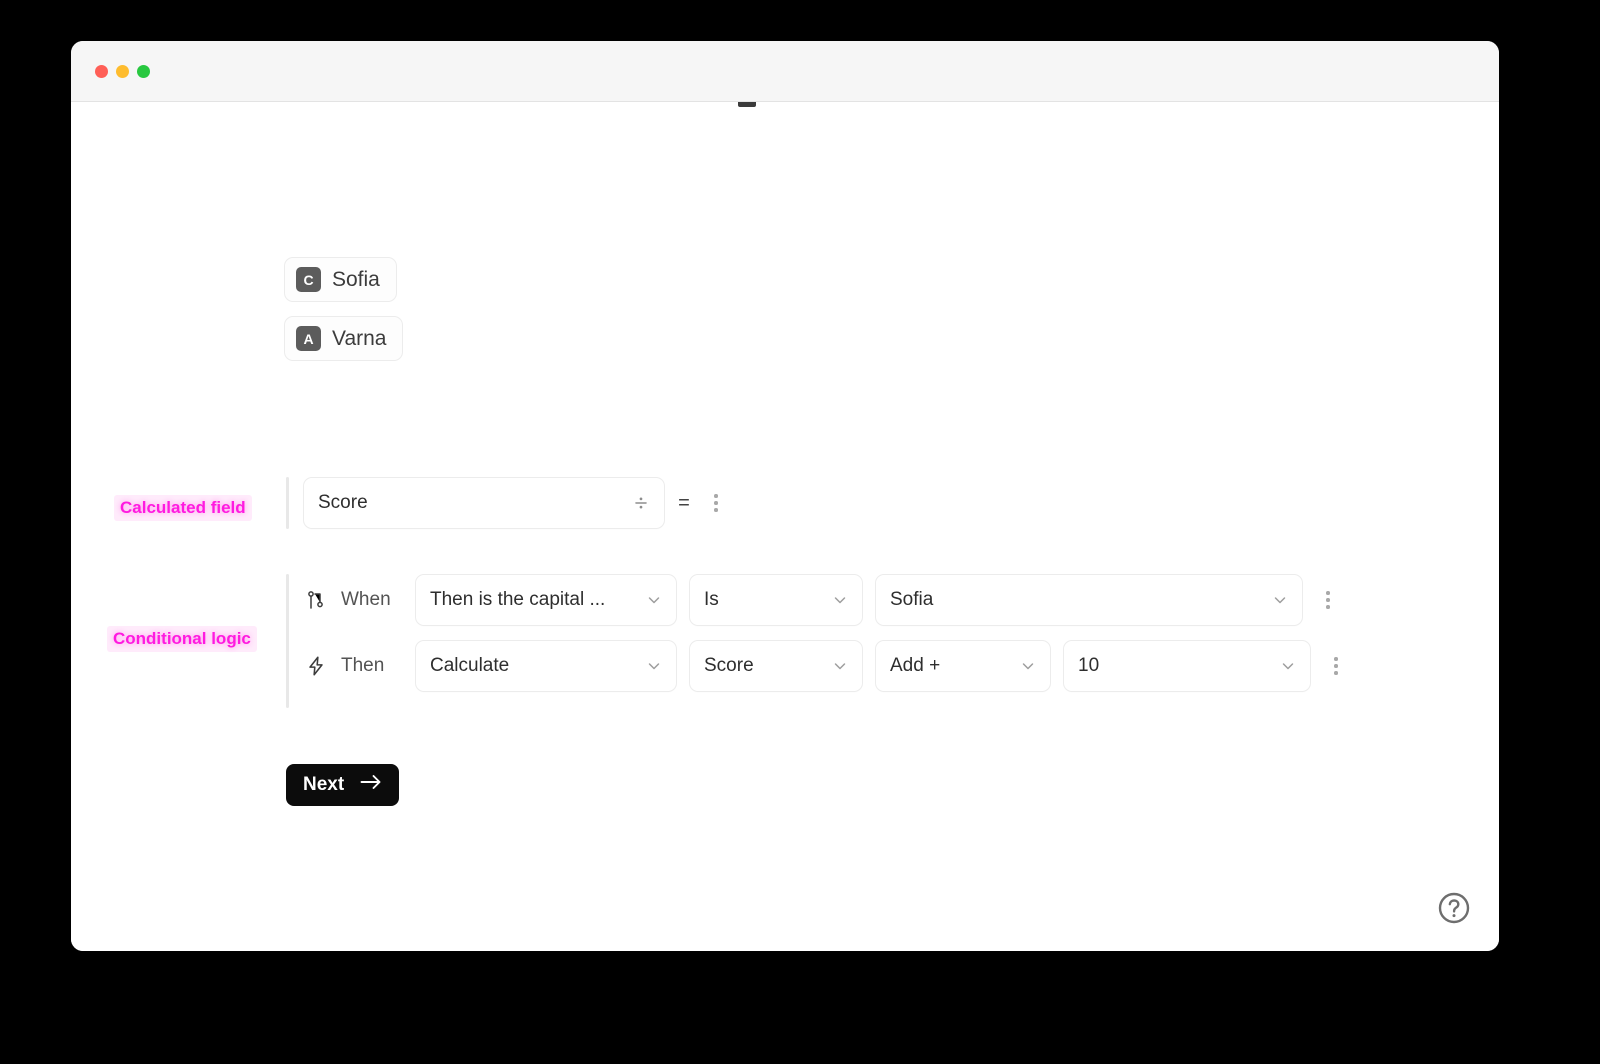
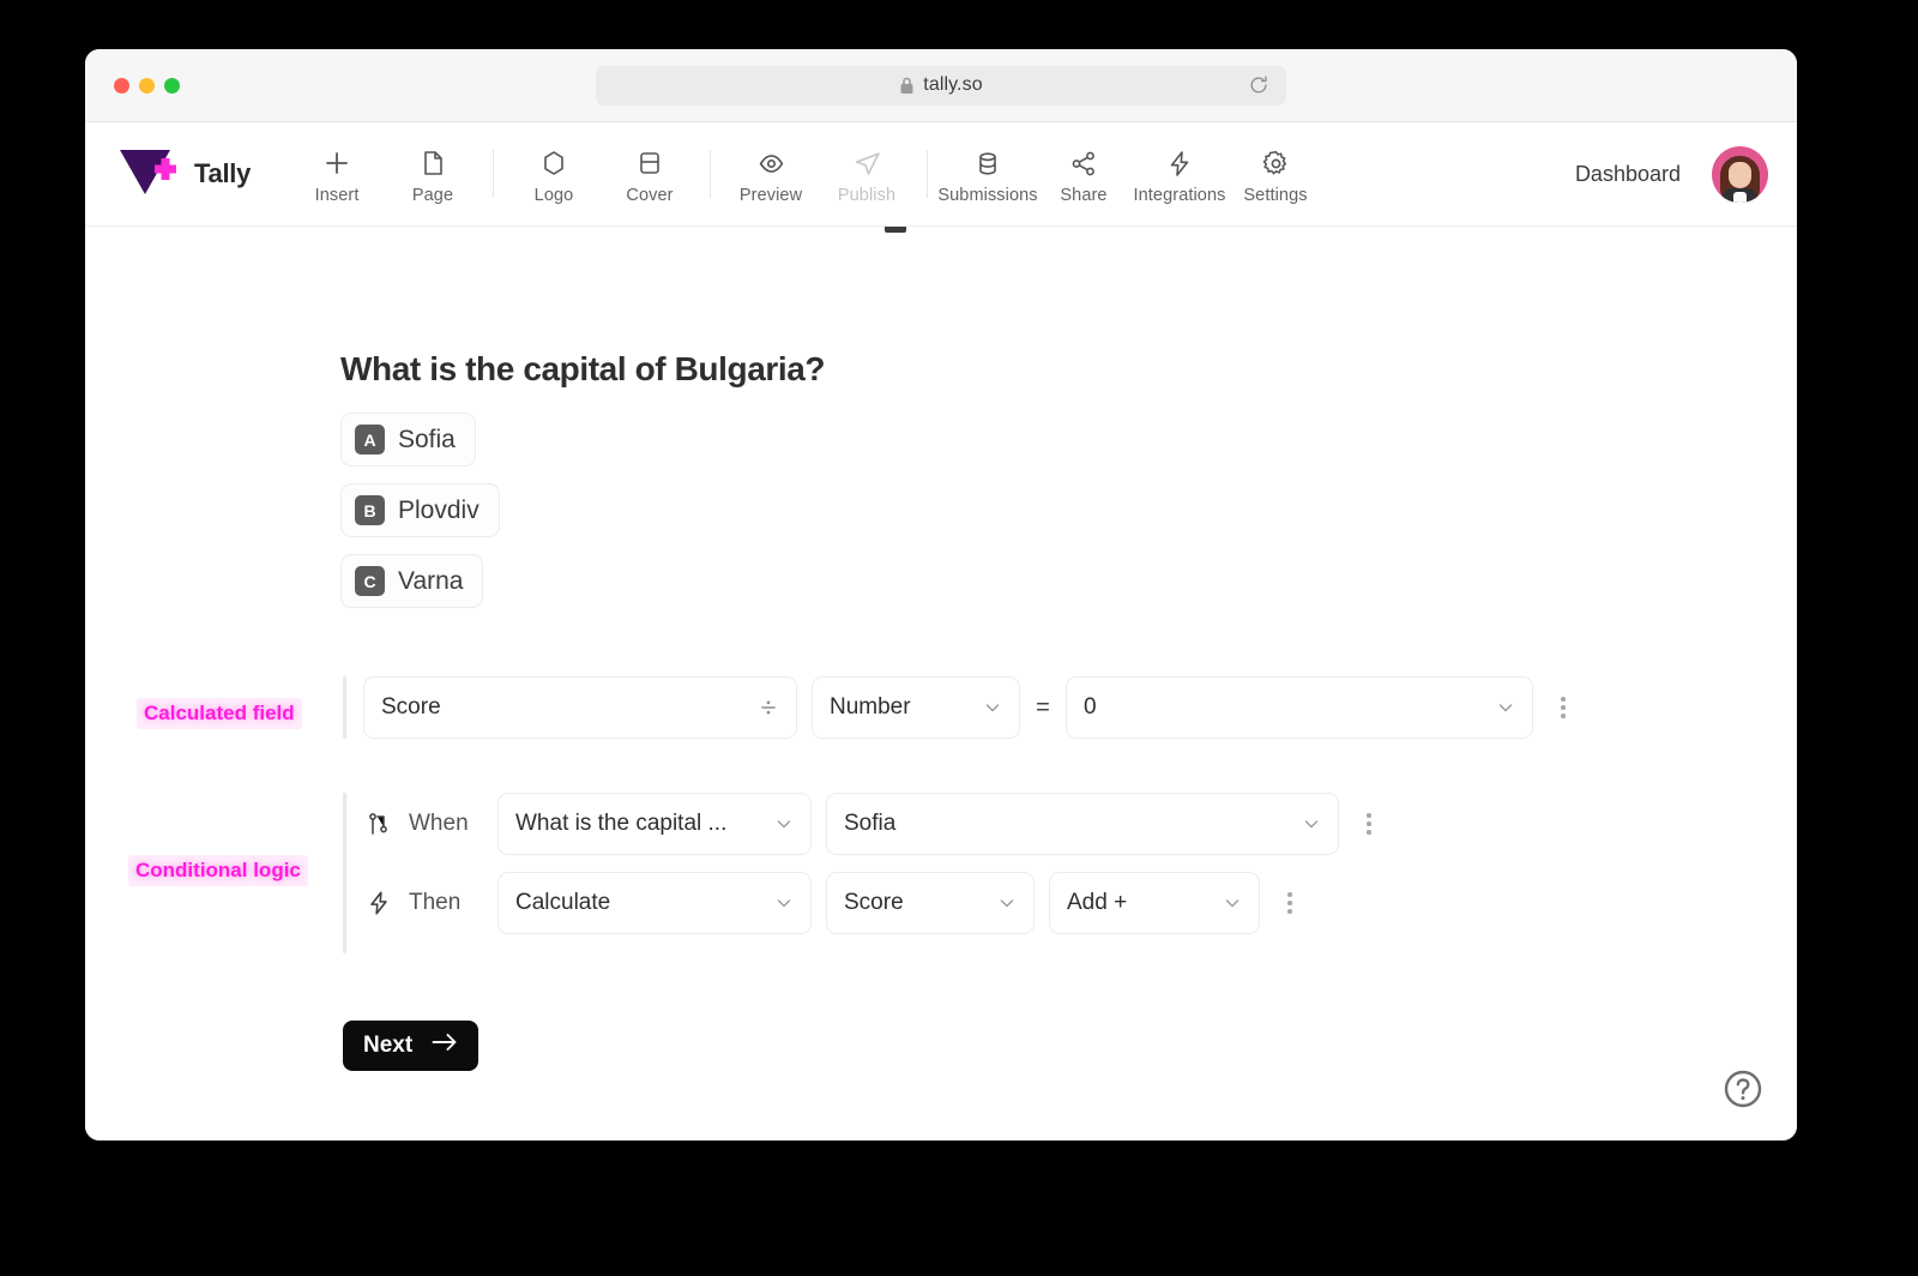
+ tally.so
+ Tally
+ Insert
+ Page
+ Logo
+ Cover
+ Preview
+ Publish
+ Submissions
+ Share
+ Integrations
+ Settings
+ Dashboard
+ What is the capital of Bulgaria?
- C
+ A
  Sofia
+ B
+ Plovdiv
- A
+ C
  Varna
  Calculated field
  Score
+ Number
  =
+ 0
  Conditional logic
  When
- Then is the capital ...
+ What is the capital ...
- Is
  Sofia
  Then
  Calculate
  Score
  Add +
- 10
  Next
